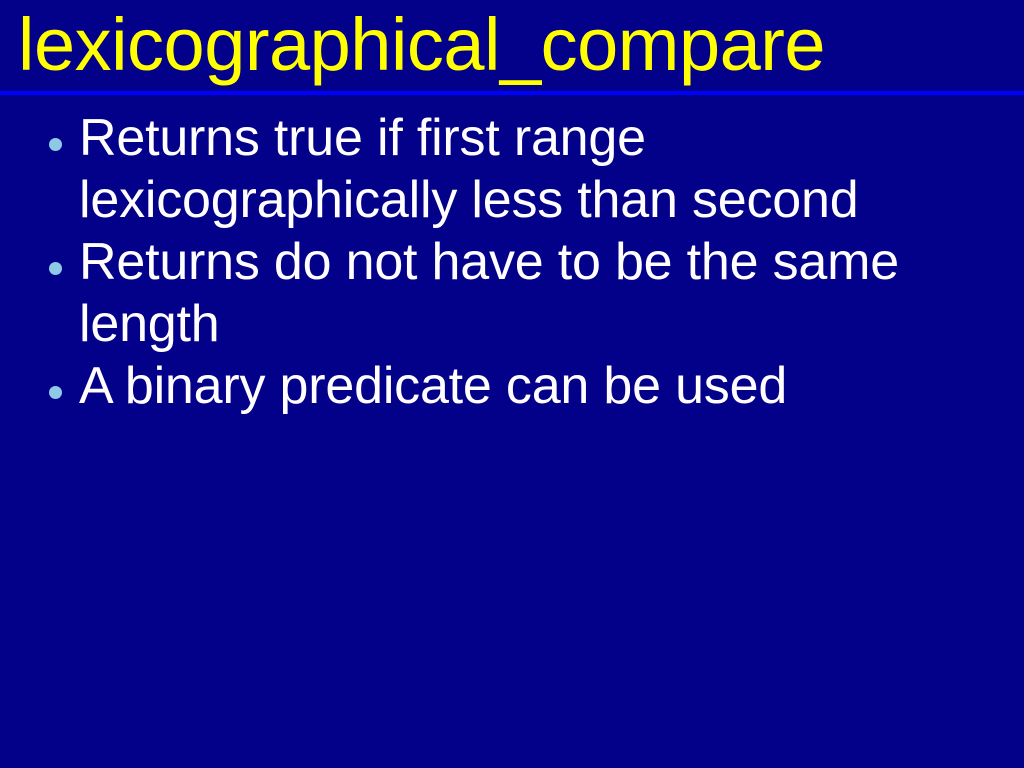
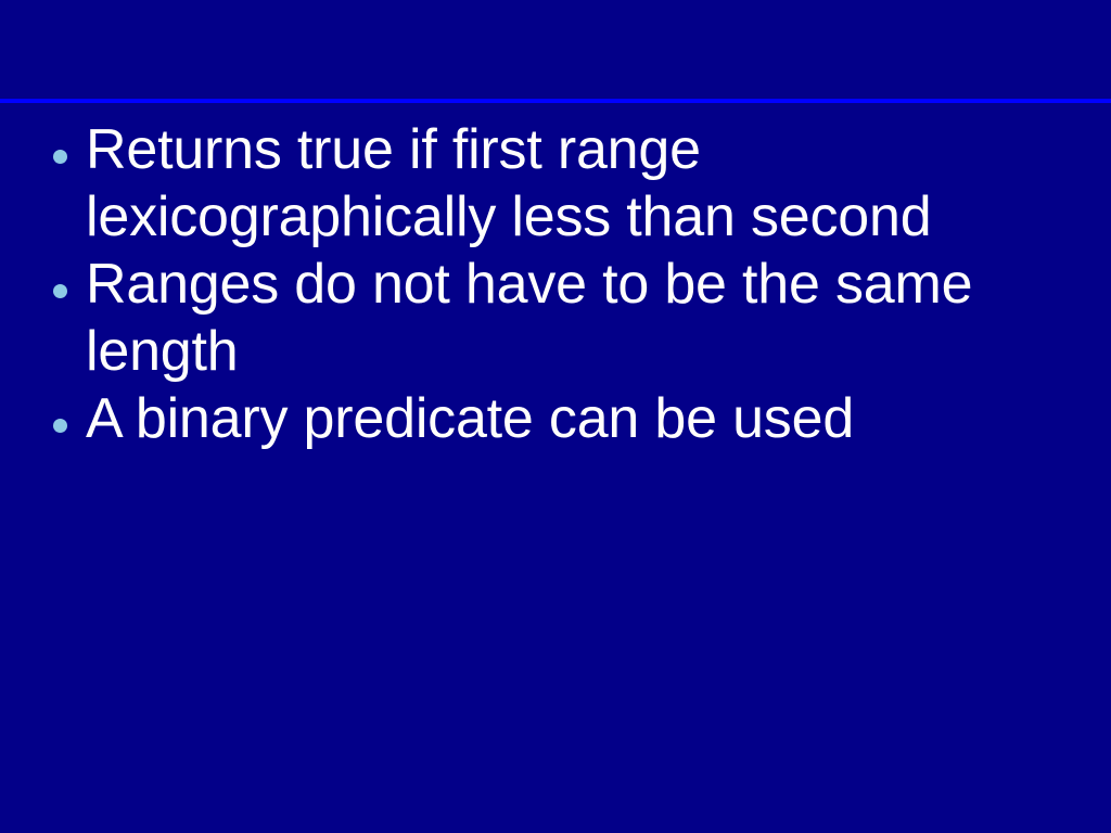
- lexicographical_compare
  Returns true if first range lexicographically less than second
- Returns do not have to be the same length
+ Ranges do not have to be the same length
  A binary predicate can be used
